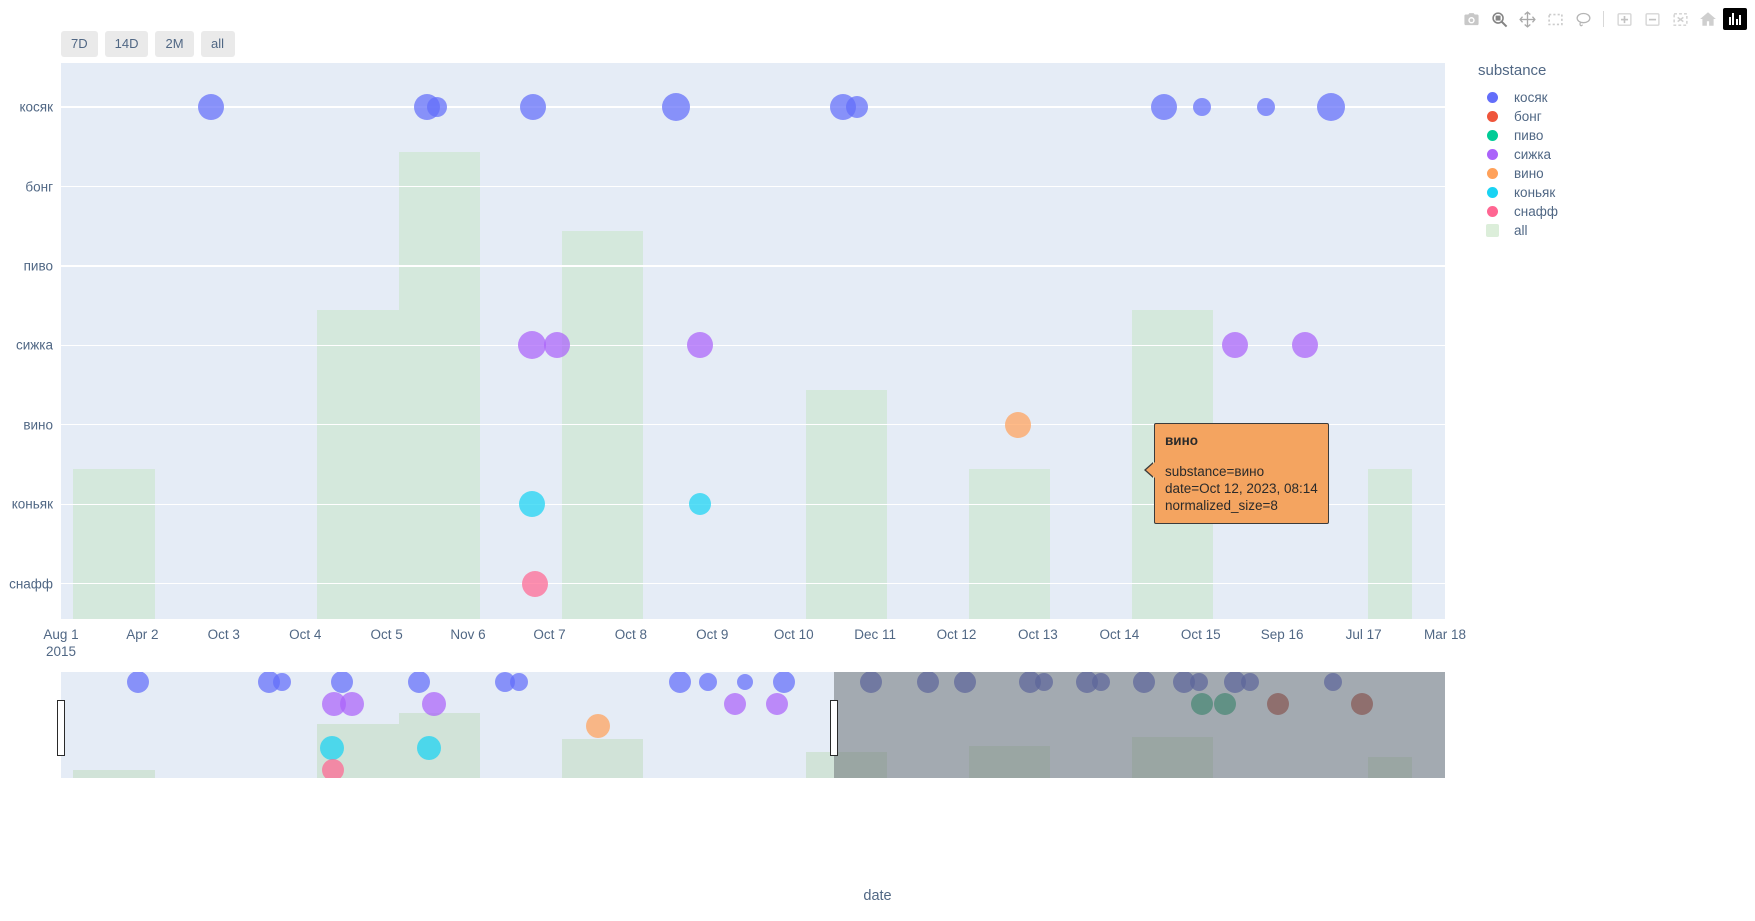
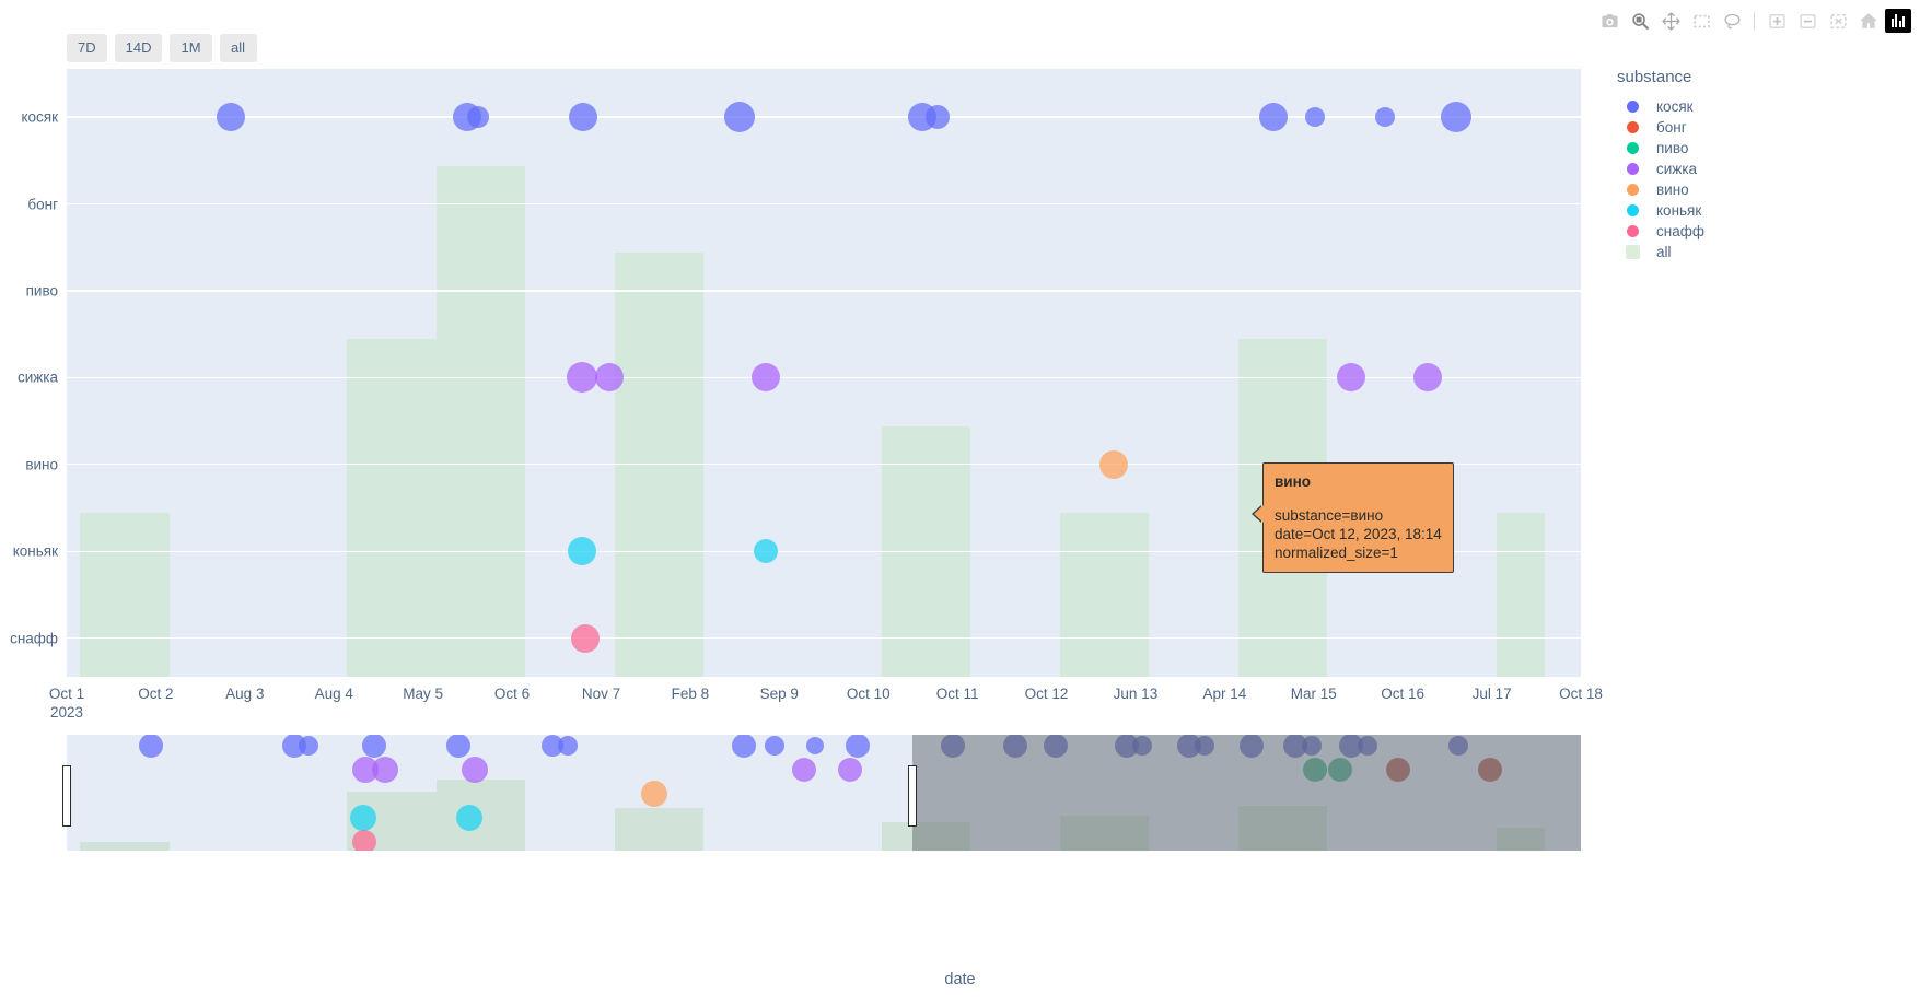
  7D
  14D
- 2M
+ 1M
  all
  косяк
  бонг
  пиво
  сижка
  вино
  коньяк
  снафф
- Aug 1
+ Oct 1
- 2015
+ 2023
- Apr 2
+ Oct 2
- Oct 3
+ Aug 3
- Oct 4
+ Aug 4
- Oct 5
+ May 5
- Nov 6
+ Oct 6
- Oct 7
+ Nov 7
- Oct 8
+ Feb 8
- Oct 9
+ Sep 9
  Oct 10
- Dec 11
+ Oct 11
  Oct 12
- Oct 13
+ Jun 13
- Oct 14
+ Apr 14
- Oct 15
+ Mar 15
- Sep 16
+ Oct 16
  Jul 17
- Mar 18
+ Oct 18
  date
  вино
  substance=вино
- date=Oct 12, 2023, 08:14
+ date=Oct 12, 2023, 18:14
- normalized_size=8
+ normalized_size=1
  substance
  косяк
  бонг
  пиво
  сижка
  вино
  коньяк
  снафф
  all
